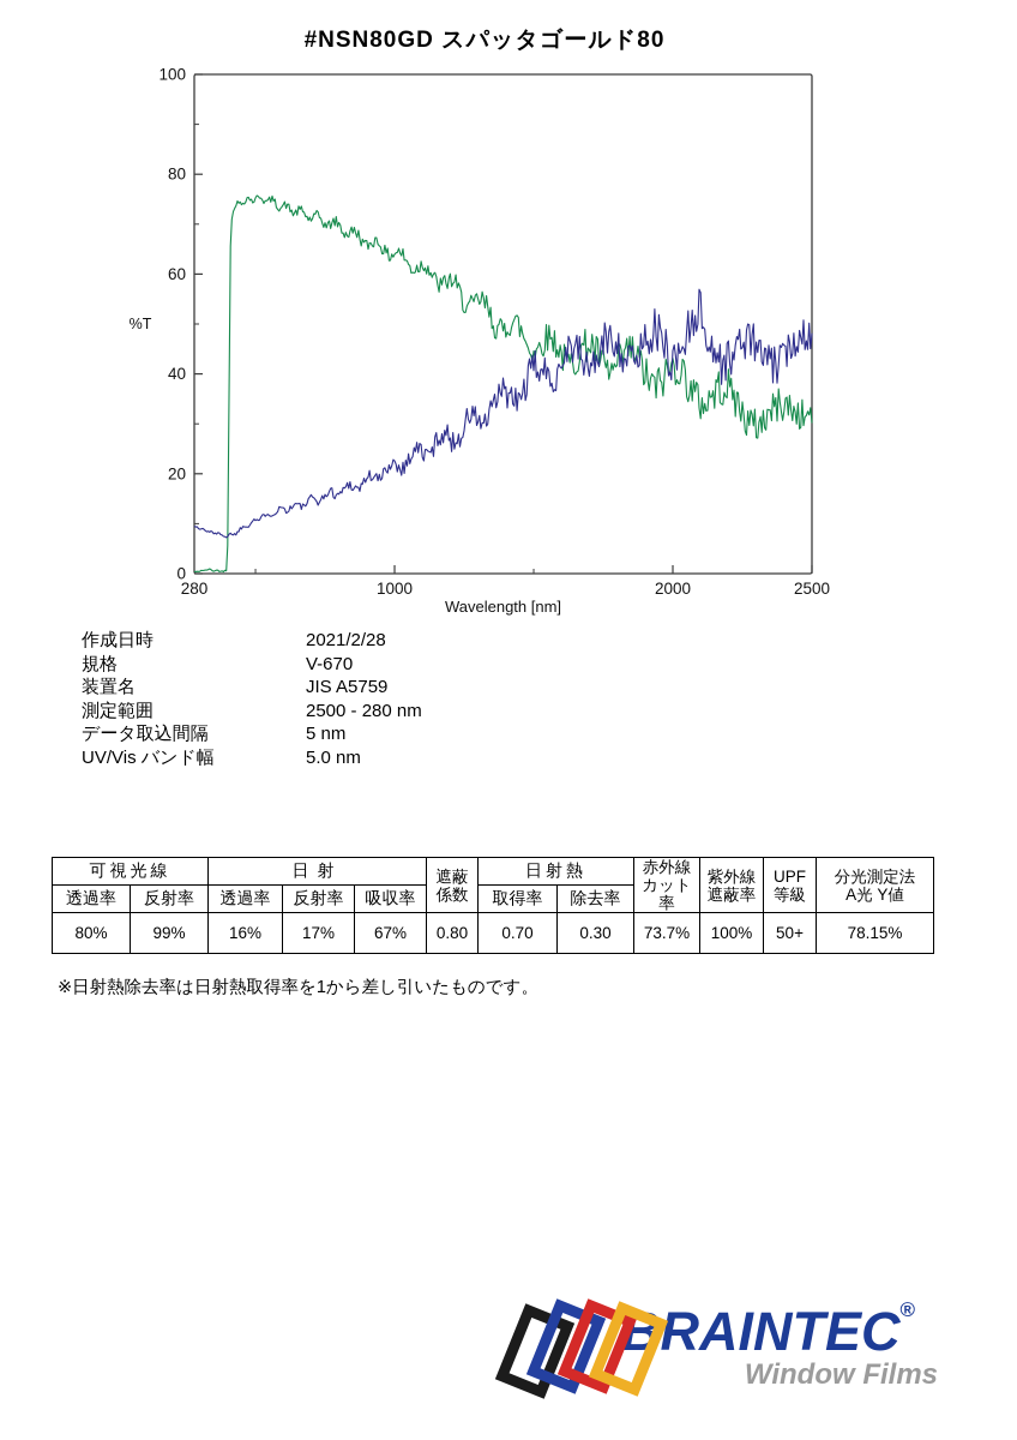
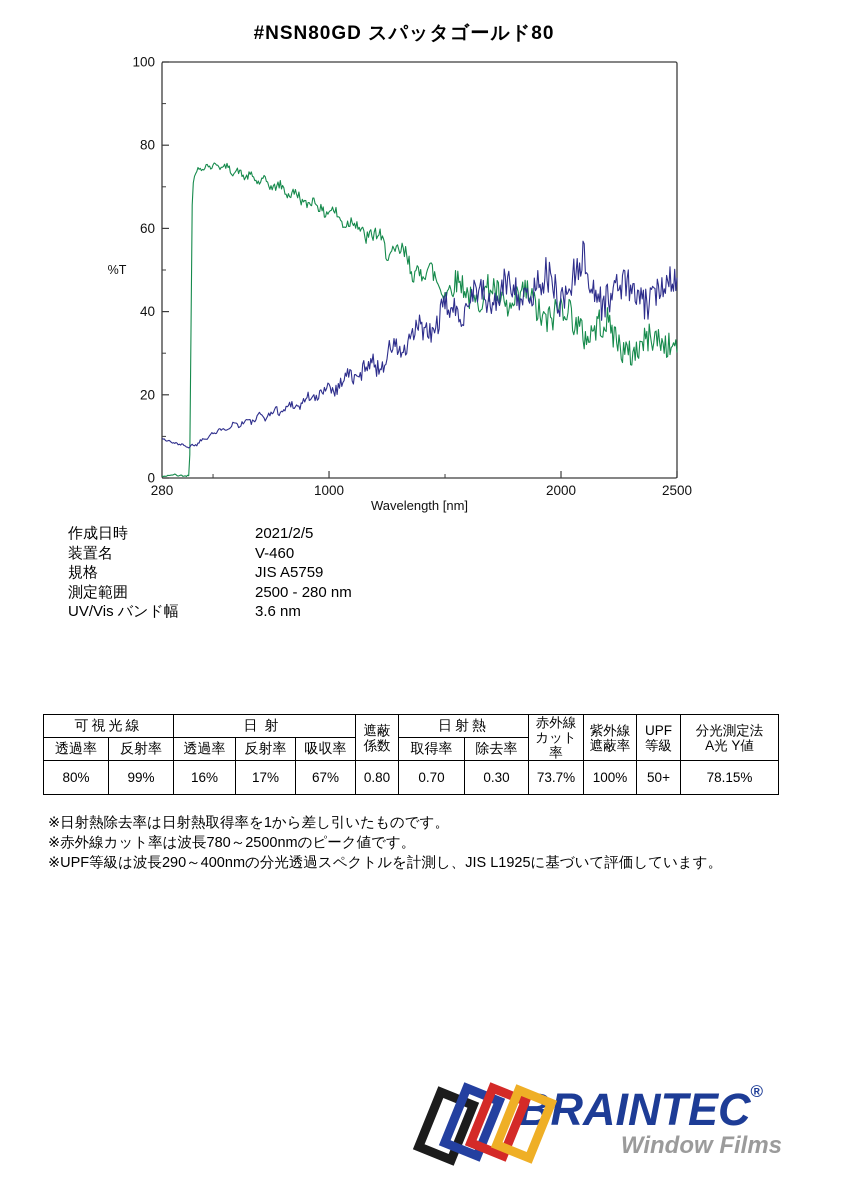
  #NSN80GD スパッタゴールド80
  0
  20
  40
  60
  80
  100
  1000
  2000
  2500
  280
  Wavelength [nm]
  %T
  作成日時
- 2021/2/28
+ 2021/2/5
- 規格
+ 装置名
- V-670
+ V-460
- 装置名
+ 規格
  JIS A5759
  測定範囲
  2500 - 280 nm
- データ取込間隔
- 5 nm
  UV/Vis バンド幅
- 5.0 nm
+ 3.6 nm
  可視光線	日射	遮蔽 係数	日射熱	赤外線 カット率	紫外線 遮蔽率	UPF 等級	分光測定法 A光 Y値
  透過率	反射率	透過率	反射率	吸収率	取得率	除去率
  80%	99%	16%	17%	67%	0.80	0.70	0.30	73.7%	100%	50+	78.15%
  ※日射熱除去率は日射熱取得率を1から差し引いたものです。
+ ※赤外線カット率は波長780～2500nmのピーク値です。
+ ※UPF等級は波長290～400nmの分光透過スペクトルを計測し、JIS L1925に基づいて評価しています。
  BRAINTEC®
  Window Films
